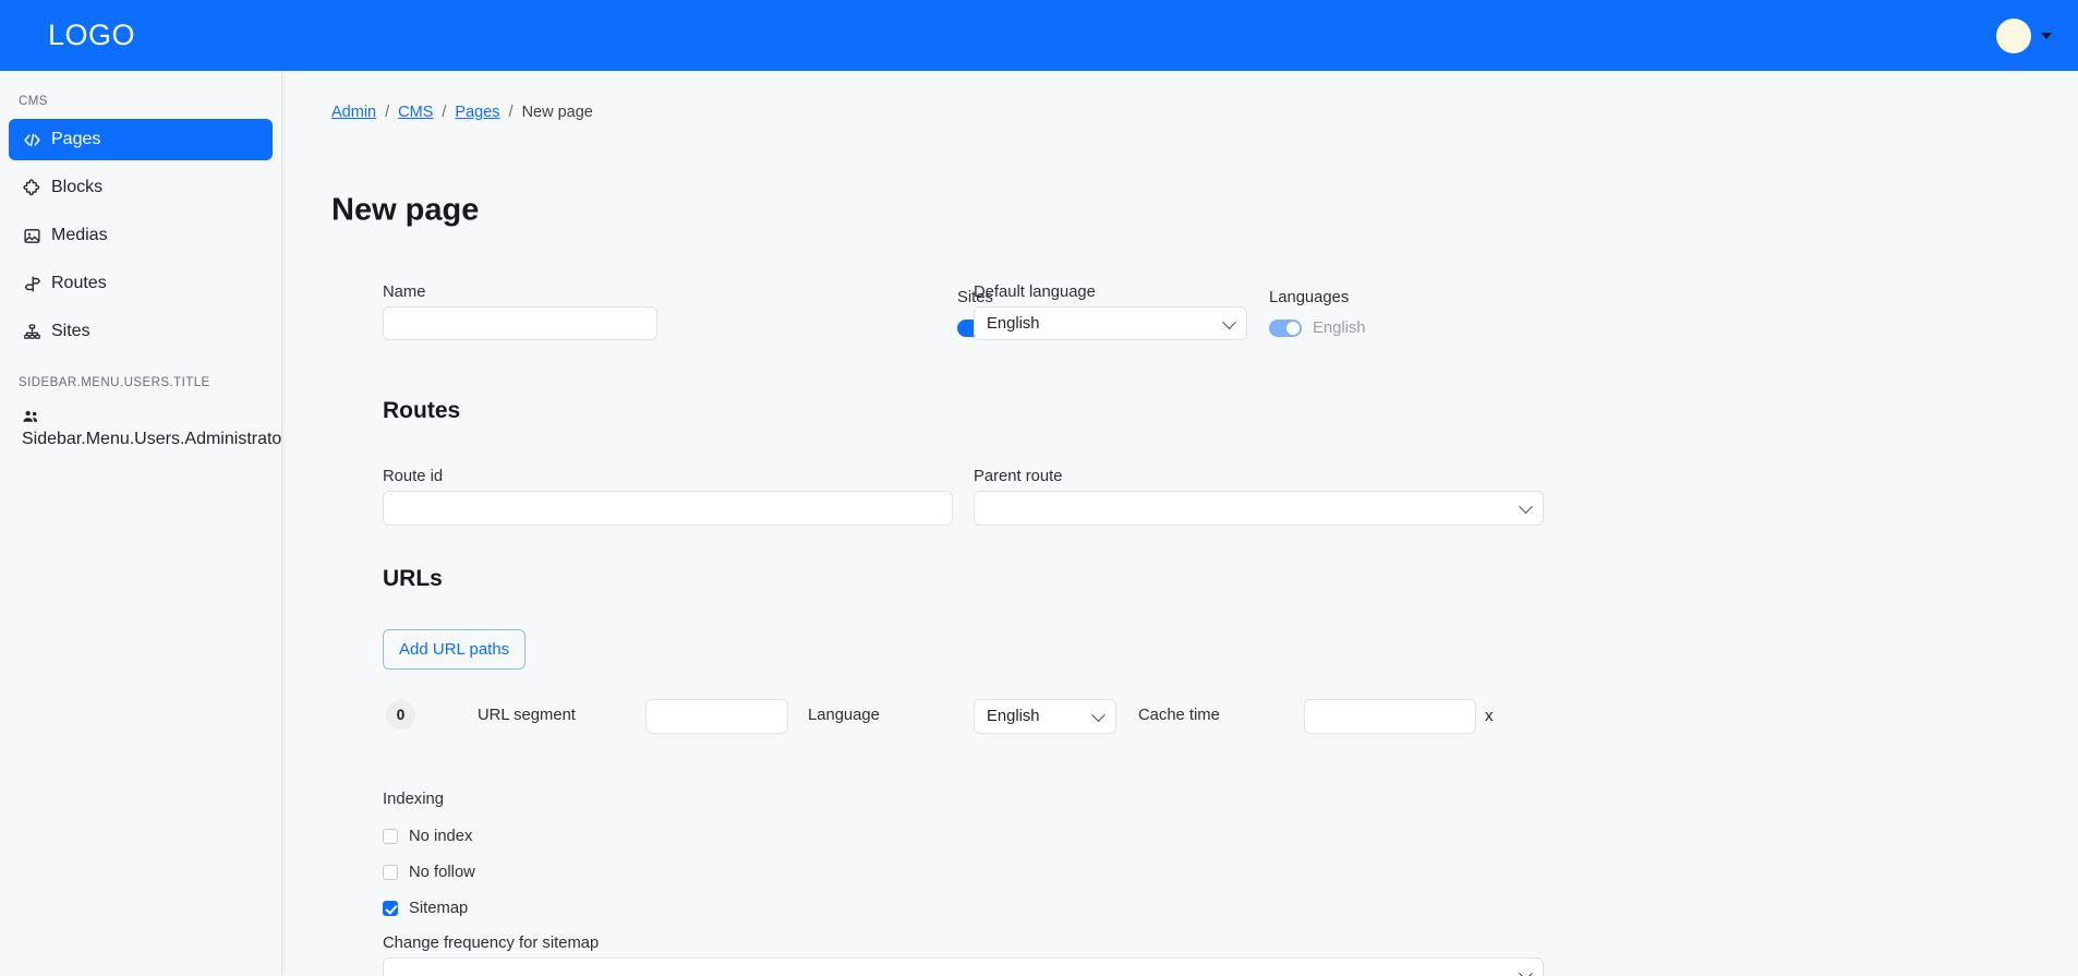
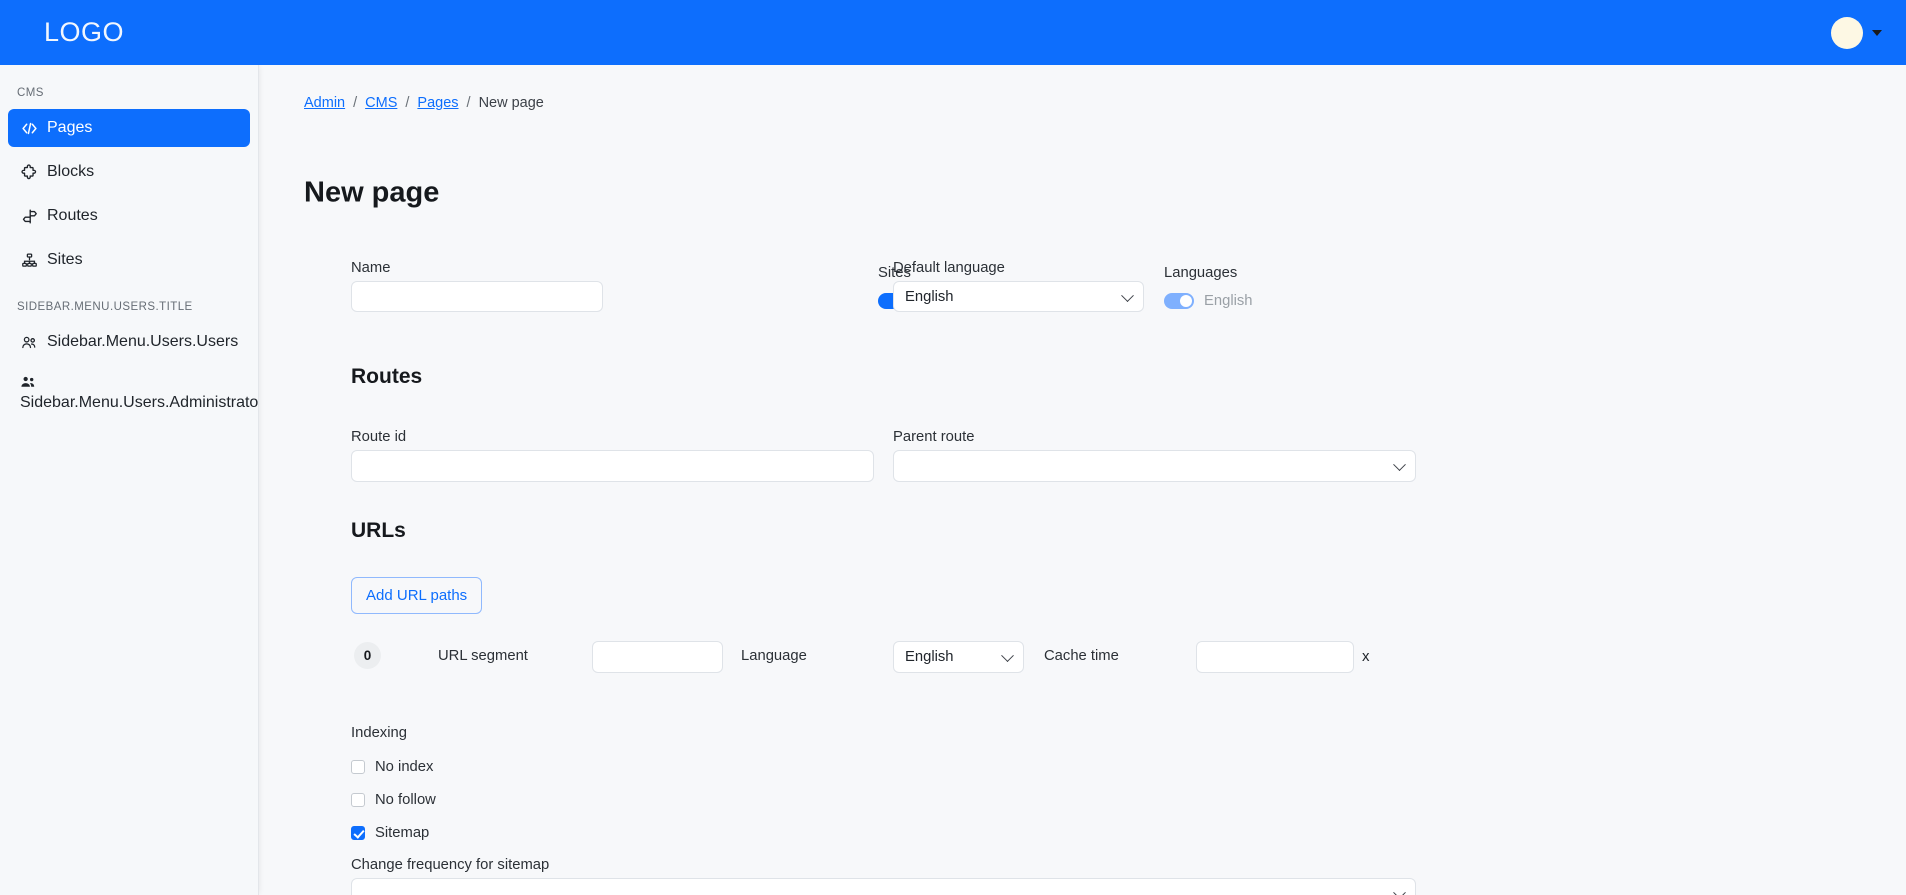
  LOGO
  CMS
  Pages
  Blocks
- Medias
  Routes
  Sites
  SIDEBAR.MENU.USERS.TITLE
+ Sidebar.Menu.Users.Users
  Sidebar.Menu.Users.Administrato
  Admin
  /
  CMS
  /
  Pages
  /
  New page
  New page
  Name
  Sites
  Default language
  English
  Languages
  English
  Routes
  Route id
  Parent route
  URLs
  Add URL paths
  0
  URL segment
  Language
  English
  Cache time
  x
  Indexing
  No index
  No follow
  Sitemap
  Change frequency for sitemap
